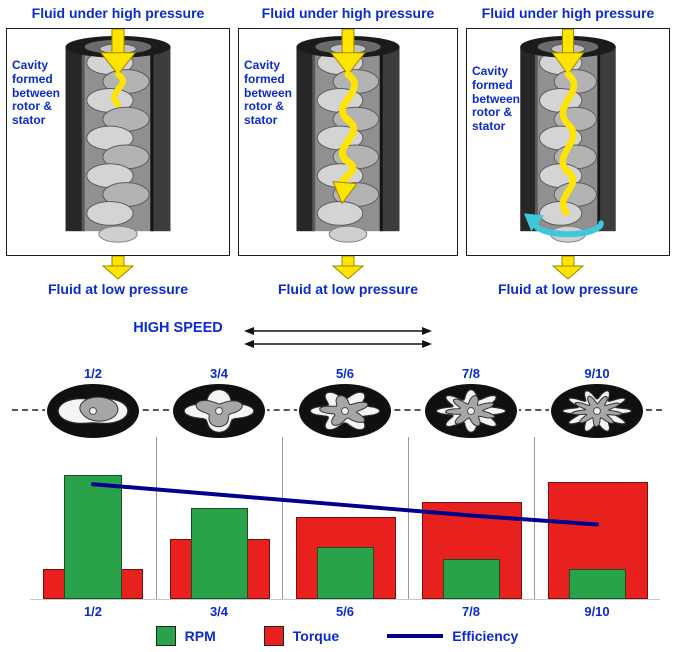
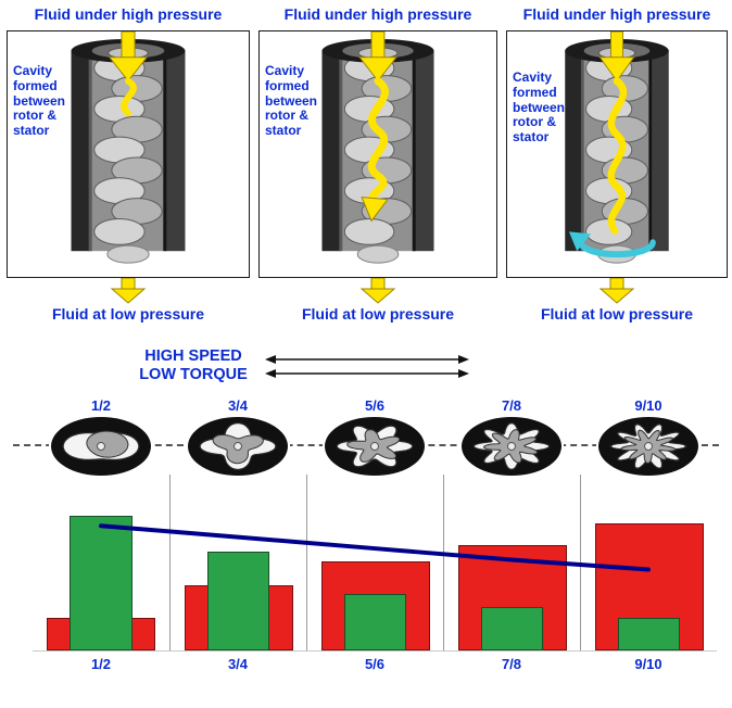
  Fluid under high pressure
  Fluid under high pressure
  Fluid under high pressure
  Cavity formed between rotor & stator
  Cavity formed between rotor & stator
  Cavity formed between rotor & stator
  Fluid at low pressure
  Fluid at low pressure
  Fluid at low pressure
  HIGH SPEED
+ LOW TORQUE
  1/2
  3/4
  5/6
  7/8
  9/10
  1/2
  3/4
  5/6
  7/8
  9/10
- RPM
- Torque
- Efficiency
